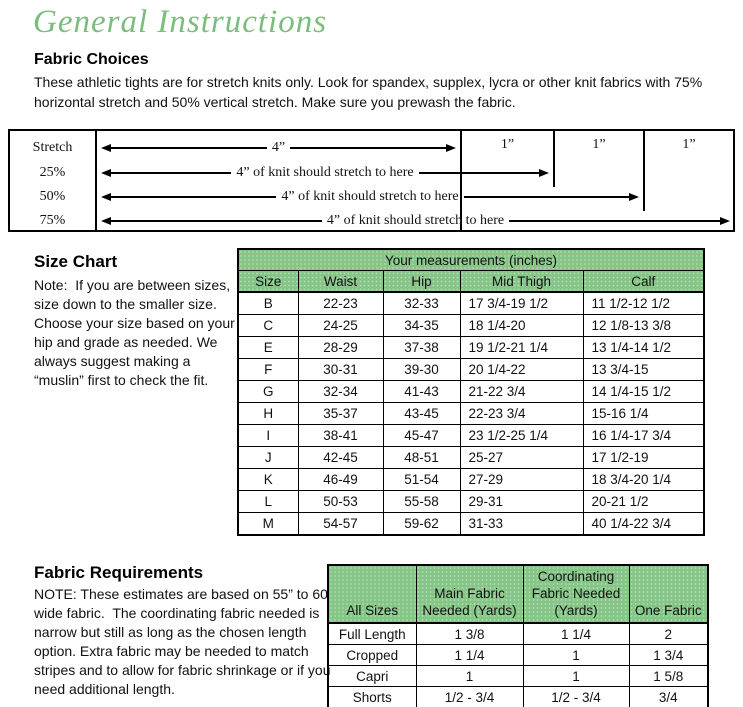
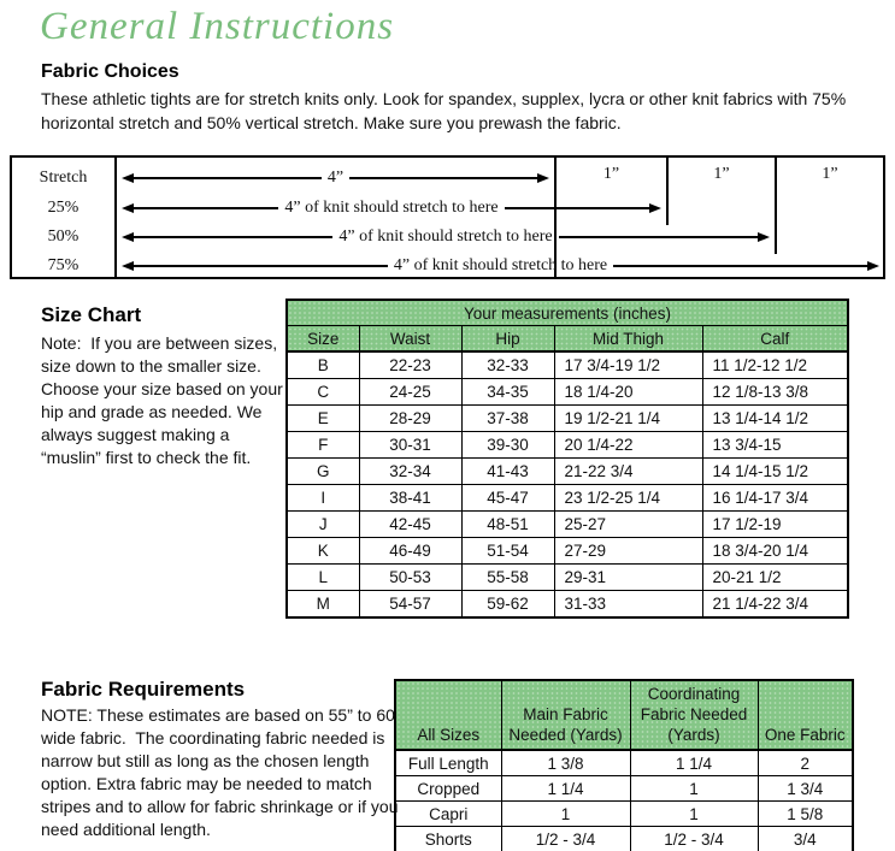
  General Instructions
  Fabric Choices
  These athletic tights are for stretch knits only. Look for spandex, supplex, lycra or other knit fabrics with 75% horizontal stretch and 50% vertical stretch. Make sure you prewash the fabric.
  Stretch
  25%
  50%
  75%
  1”
  1”
  1”
  4”
  4” of knit should stretch to here
  4” of knit should stretch to here
  4” of knit should stretch to here
  Size Chart
  Note: If you are between sizes, size down to the smaller size. Choose your size based on your hip and grade as needed. We always suggest making a “muslin” first to check the fit.
  Your measurements (inches)
  Size	Waist	Hip	Mid Thigh	Calf
  B	22-23	32-33	17 3/4-19 1/2	11 1/2-12 1/2
  C	24-25	34-35	18 1/4-20	12 1/8-13 3/8
  E	28-29	37-38	19 1/2-21 1/4	13 1/4-14 1/2
  F	30-31	39-30	20 1/4-22	13 3/4-15
  G	32-34	41-43	21-22 3/4	14 1/4-15 1/2
- H	35-37	43-45	22-23 3/4	15-16 1/4
  I	38-41	45-47	23 1/2-25 1/4	16 1/4-17 3/4
  J	42-45	48-51	25-27	17 1/2-19
  K	46-49	51-54	27-29	18 3/4-20 1/4
  L	50-53	55-58	29-31	20-21 1/2
- M	54-57	59-62	31-33	40 1/4-22 3/4
+ M	54-57	59-62	31-33	21 1/4-22 3/4
  Fabric Requirements
  NOTE: These estimates are based on 55” to 60 wide fabric. The coordinating fabric needed is narrow but still as long as the chosen length option. Extra fabric may be needed to match stripes and to allow for fabric shrinkage or if you need additional length.
  All Sizes	Main Fabric Needed (Yards)	Coordinating Fabric Needed (Yards)	One Fabric
  Full Length	1 3/8	1 1/4	2
  Cropped	1 1/4	1	1 3/4
  Capri	1	1	1 5/8
  Shorts	1/2 - 3/4	1/2 - 3/4	3/4
